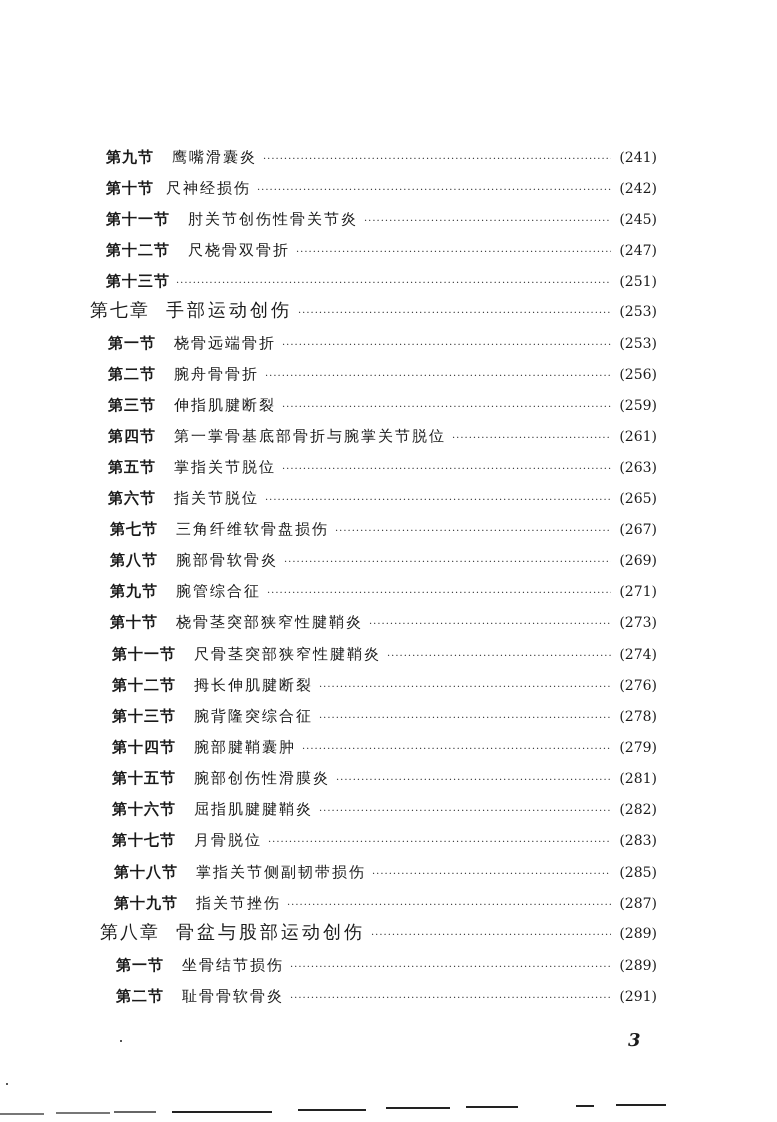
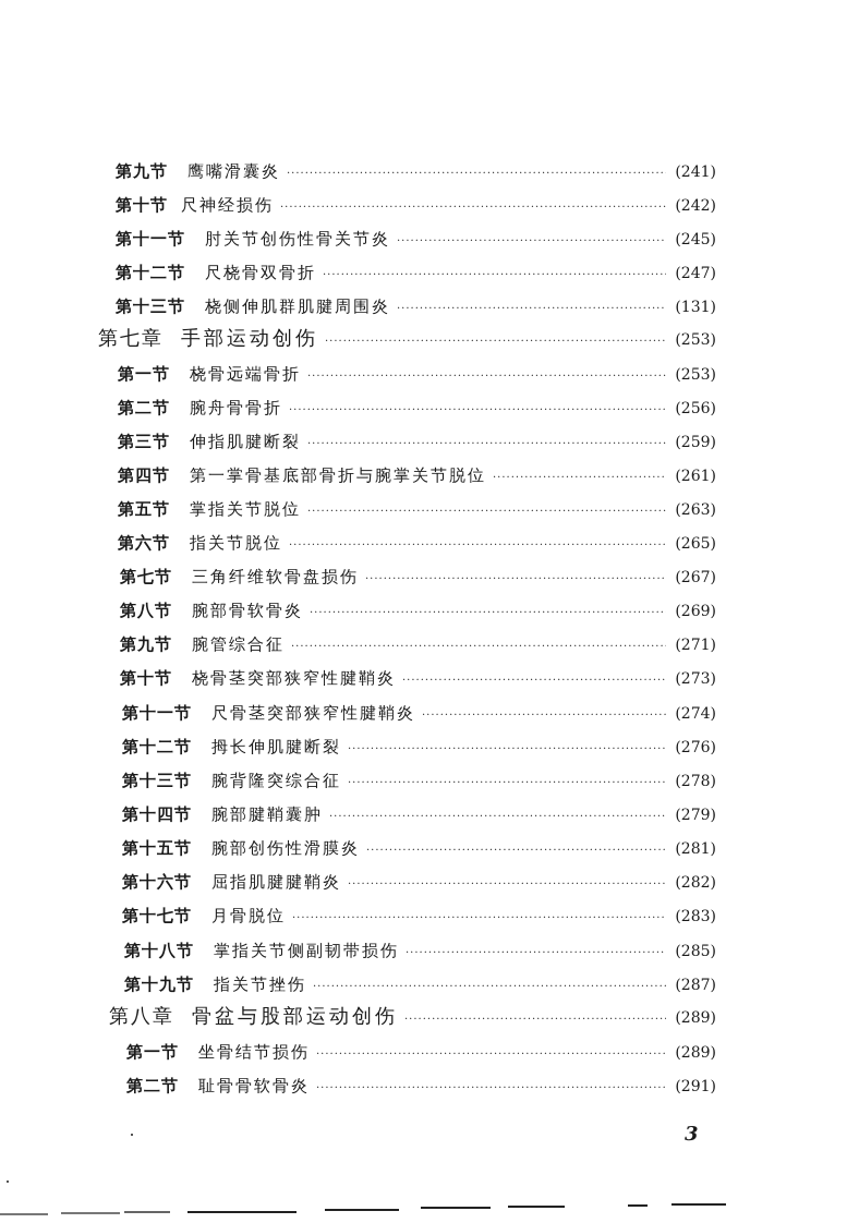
  第九节
  鹰嘴滑囊炎
  (241)
  第十节
  尺神经损伤
  (242)
  第十一节
  肘关节创伤性骨关节炎
  (245)
  第十二节
  尺桡骨双骨折
  (247)
  第十三节
+ 桡侧伸肌群肌腱周围炎
- (251)
+ (131)
  第七章
  手部运动创伤
  (253)
  第一节
  桡骨远端骨折
  (253)
  第二节
  腕舟骨骨折
  (256)
  第三节
  伸指肌腱断裂
  (259)
  第四节
  第一掌骨基底部骨折与腕掌关节脱位
  (261)
  第五节
  掌指关节脱位
  (263)
  第六节
  指关节脱位
  (265)
  第七节
  三角纤维软骨盘损伤
  (267)
  第八节
  腕部骨软骨炎
  (269)
  第九节
  腕管综合征
  (271)
  第十节
  桡骨茎突部狭窄性腱鞘炎
  (273)
  第十一节
  尺骨茎突部狭窄性腱鞘炎
  (274)
  第十二节
  拇长伸肌腱断裂
  (276)
  第十三节
  腕背隆突综合征
  (278)
  第十四节
  腕部腱鞘囊肿
  (279)
  第十五节
  腕部创伤性滑膜炎
  (281)
  第十六节
  屈指肌腱腱鞘炎
  (282)
  第十七节
  月骨脱位
  (283)
  第十八节
  掌指关节侧副韧带损伤
  (285)
  第十九节
  指关节挫伤
  (287)
  第八章
  骨盆与股部运动创伤
  (289)
  第一节
  坐骨结节损伤
  (289)
  第二节
  耻骨骨软骨炎
  (291)
  3
